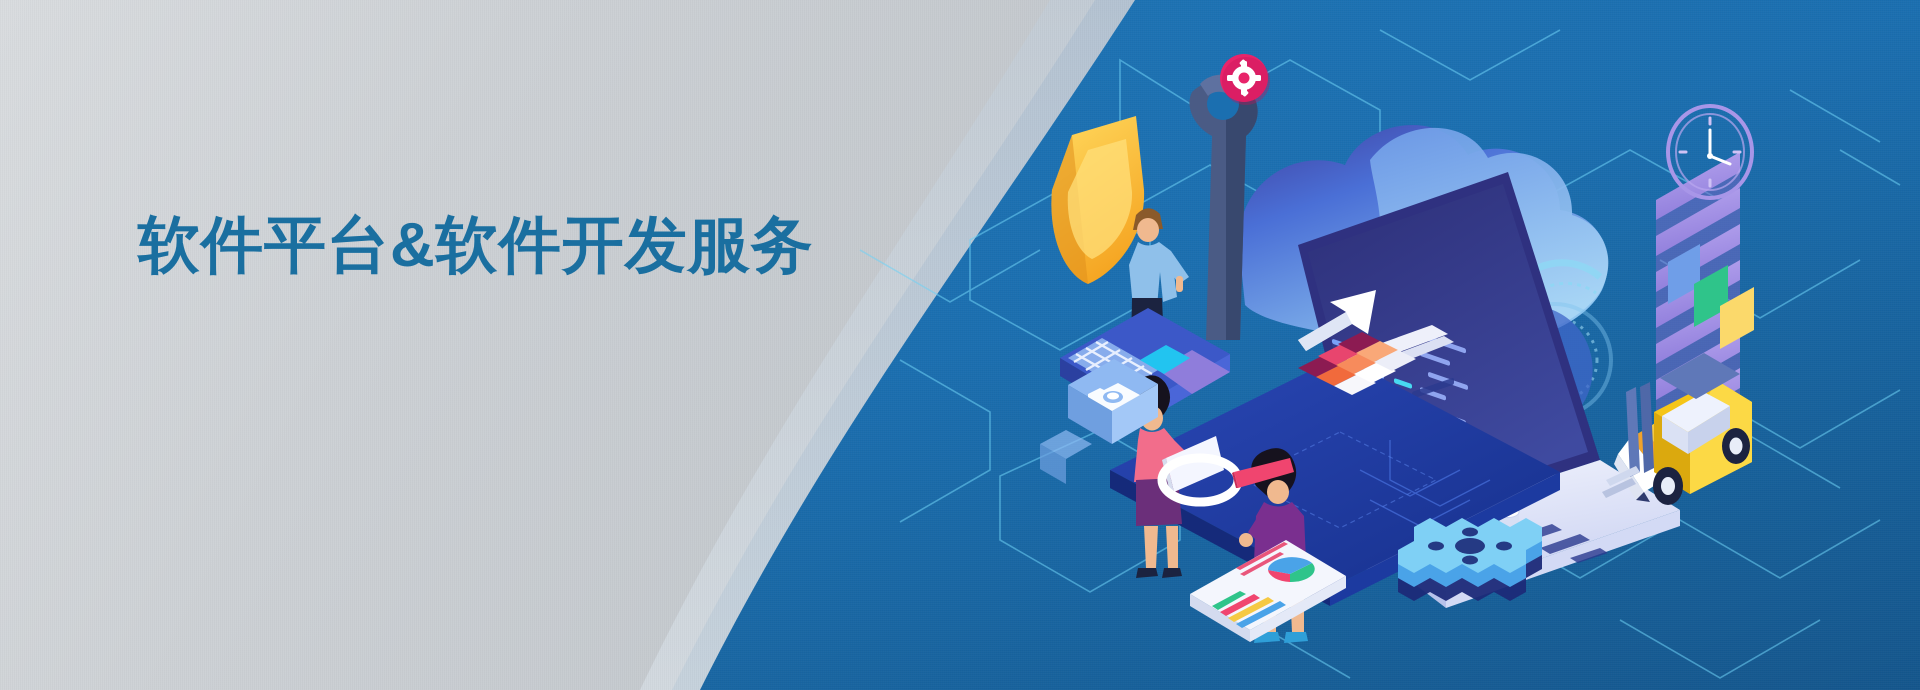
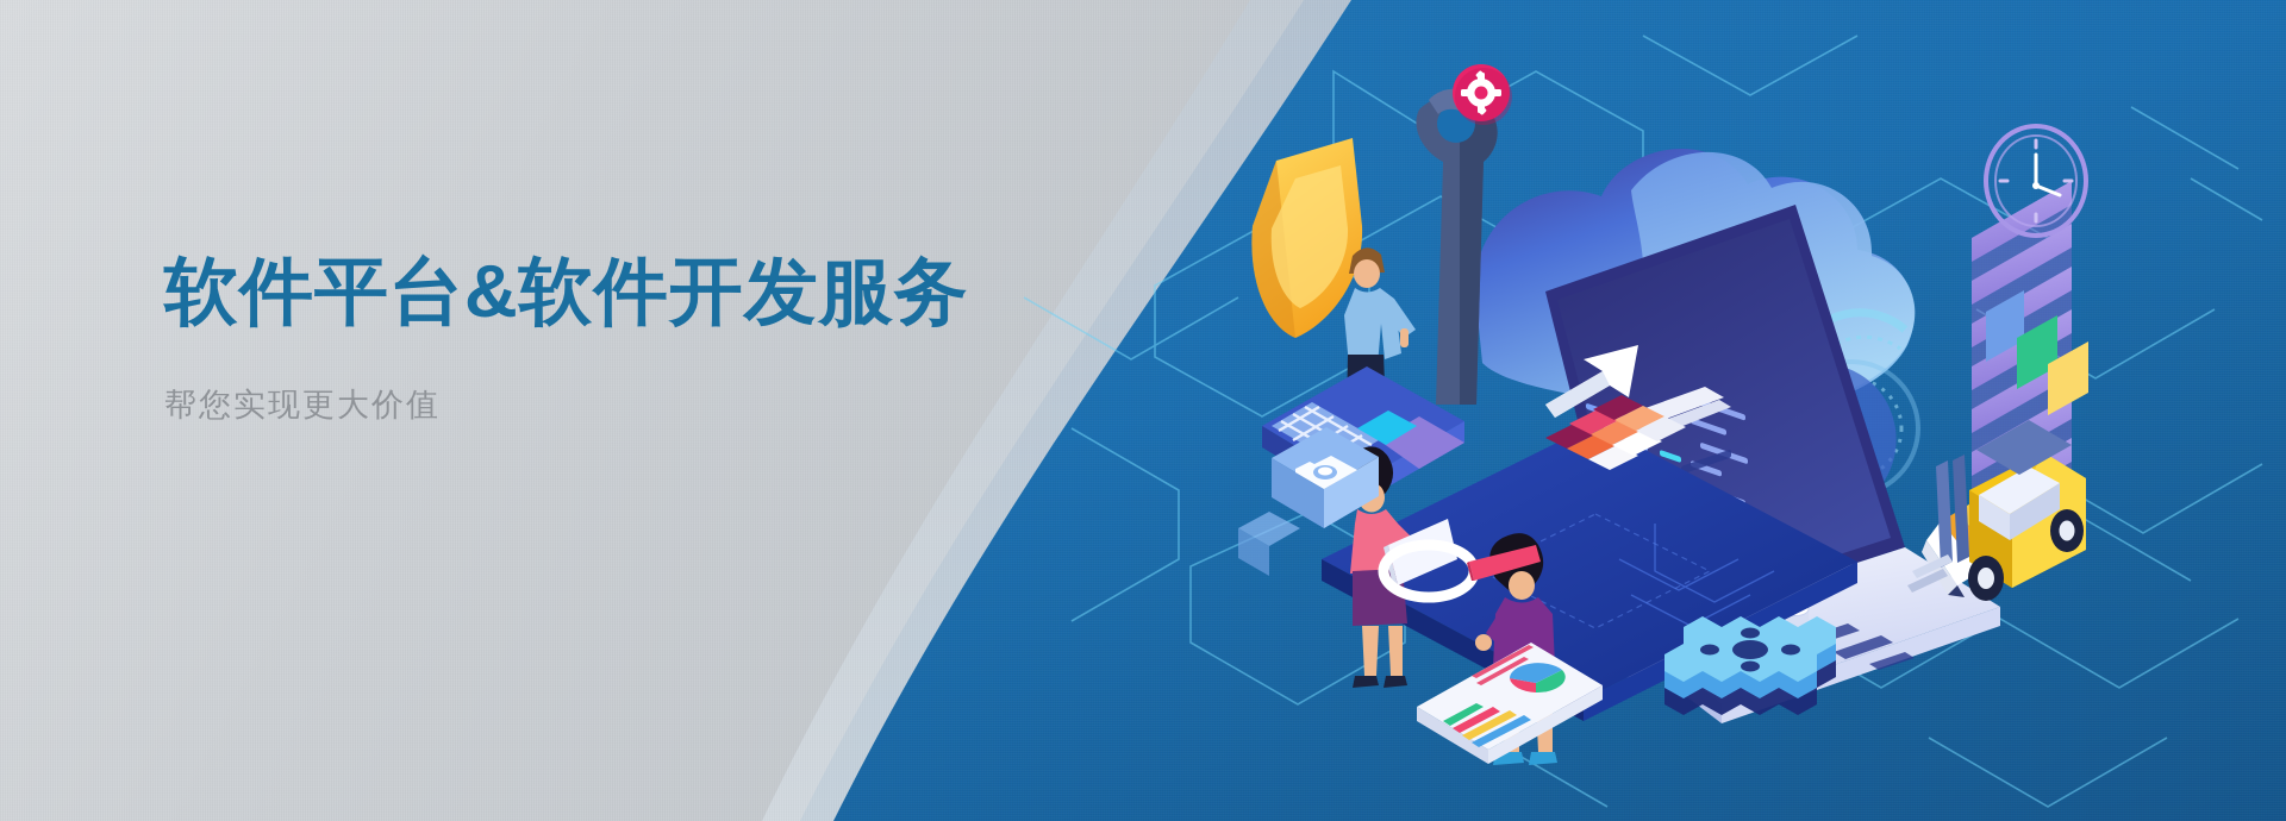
  软件平台&软件开发服务
+ 帮您实现更大价值
